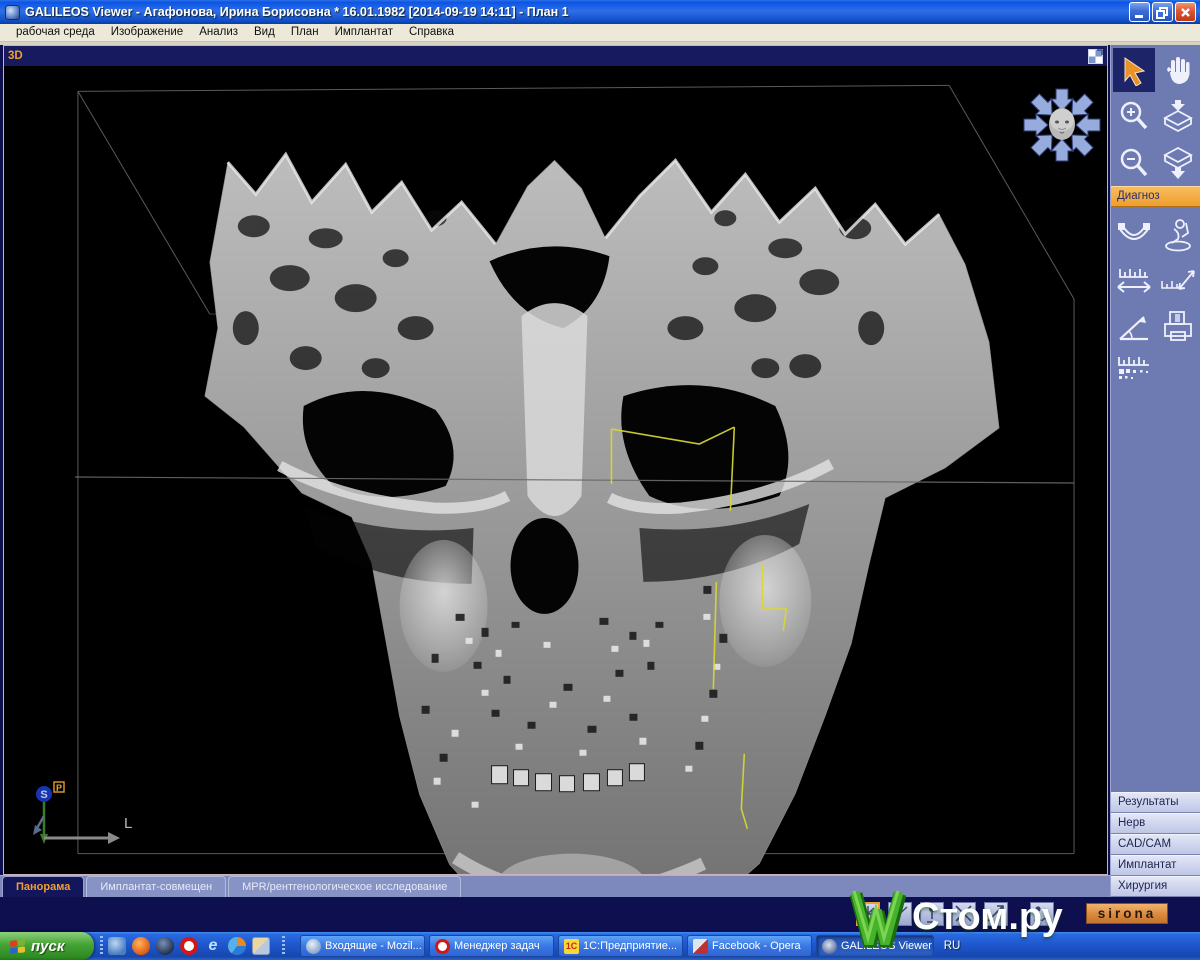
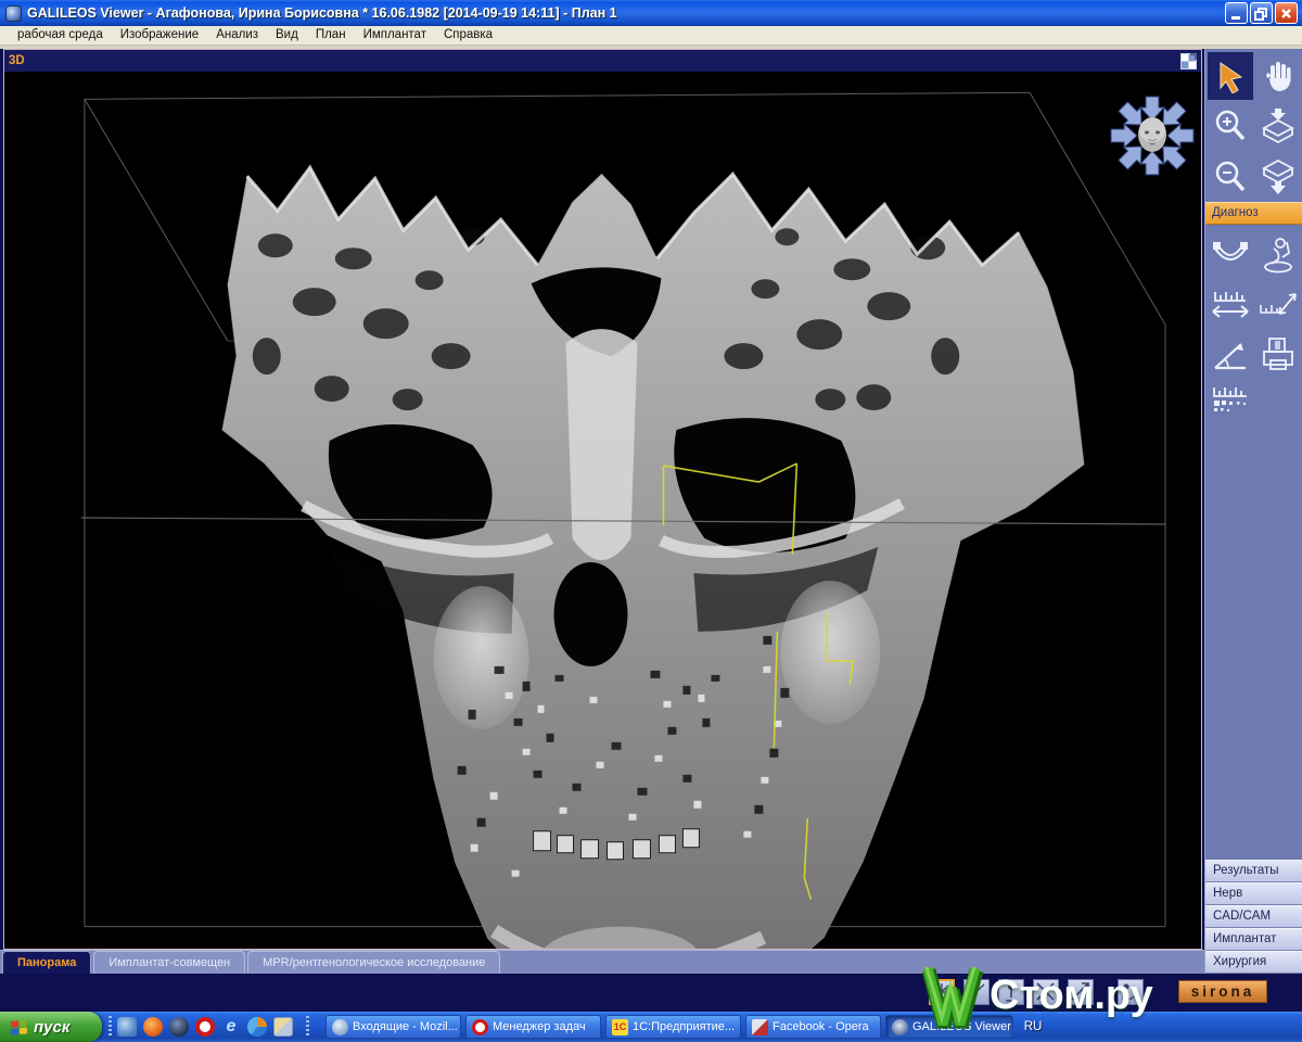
- GALILEOS Viewer - Агафонова, Ирина Борисовна * 16.01.1982 [2014-09-19 14:11] - План 1
+ GALILEOS Viewer - Агафонова, Ирина Борисовна * 16.06.1982 [2014-09-19 14:11] - План 1
  рабочая среда
  Изображение
  Анализ
  Вид
  План
  Имплантат
  Справка
  3D
- S
- P
- L
  Панорама
  Имплантат-совмещен
  MPR/рентгенологическое исследование
  sirona
  Диагноз
  Результаты
  Нерв
  CAD/CAM
  Имплантат
  Хирургия
  пуск
  e
  Входящие - Mozil...
  Менеджер задач
  1С
  1С:Предприятие...
  Facebook - Opera
  RU
  Стом.ру
